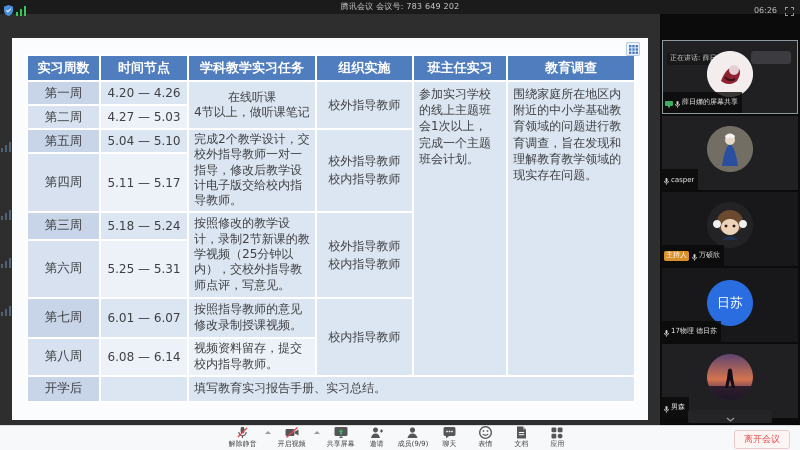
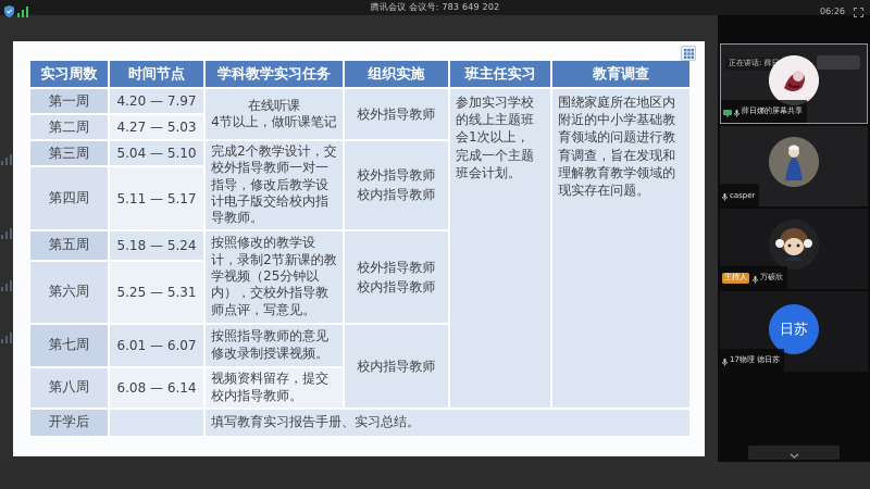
  腾讯会议 会议号: 783 649 202
  06:26
  实习周数	时间节点	学科教学实习任务	组织实施	班主任实习	教育调查
- 第一周	4.20 — 4.26	在线听课 4节以上，做听课笔记	校外指导教师	参加实习学校的线上主题班会1次以上， 完成一个主题班会计划。	围绕家庭所在地区内附近的中小学基础教育领域的问题进行教育调查，旨在发现和理解教育教学领域的现实存在问题。
+ 第一周	4.20 — 7.97	在线听课 4节以上，做听课笔记	校外指导教师	参加实习学校的线上主题班会1次以上， 完成一个主题班会计划。	围绕家庭所在地区内附近的中小学基础教育领域的问题进行教育调查，旨在发现和理解教育教学领域的现实存在问题。
  第二周	4.27 — 5.03
- 第五周	5.04 — 5.10	完成2个教学设计，交校外指导教师一对一指导，修改后教学设计电子版交给校内指导教师。	校外指导教师 校内指导教师
+ 第三周	5.04 — 5.10	完成2个教学设计，交校外指导教师一对一指导，修改后教学设计电子版交给校内指导教师。	校外指导教师 校内指导教师
  第四周	5.11 — 5.17
- 第三周	5.18 — 5.24	按照修改的教学设计，录制2节新课的教学视频（25分钟以内），交校外指导教师点评，写意见。	校外指导教师 校内指导教师
+ 第五周	5.18 — 5.24	按照修改的教学设计，录制2节新课的教学视频（25分钟以内），交校外指导教师点评，写意见。	校外指导教师 校内指导教师
  第六周	5.25 — 5.31
  第七周	6.01 — 6.07	按照指导教师的意见修改录制授课视频。	校内指导教师
  第八周	6.08 — 6.14	视频资料留存，提交校内指导教师。
  开学后		填写教育实习报告手册、实习总结。
  正在讲话: 薛
  薛日娜的屏幕共享
  casper
  主持人
  万硕欣
  日苏
  17物理 德日苏
- 男森
- 解除静音
- 开启视频
- 共享屏幕
- 邀请
- 成员(9/9)
- 聊天
- 表情
- 文档
- 应用
- 离开会议
